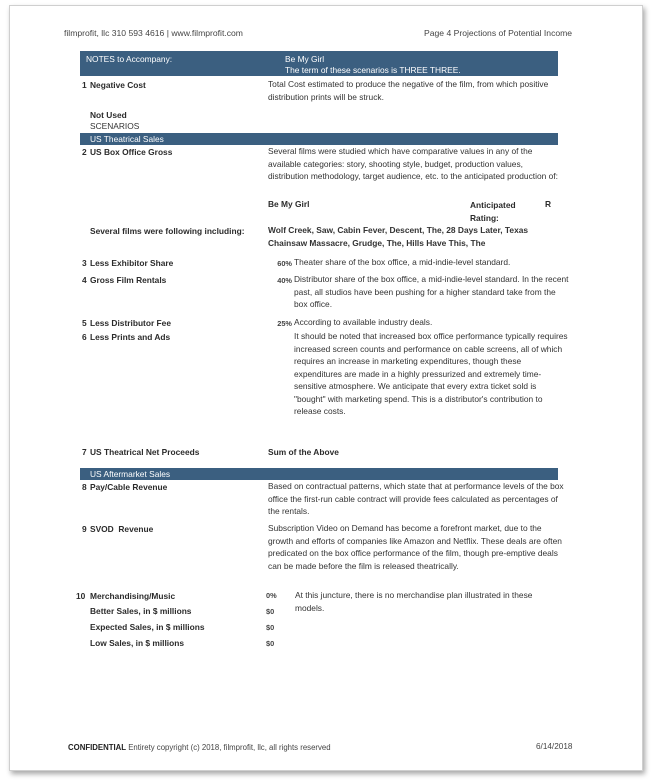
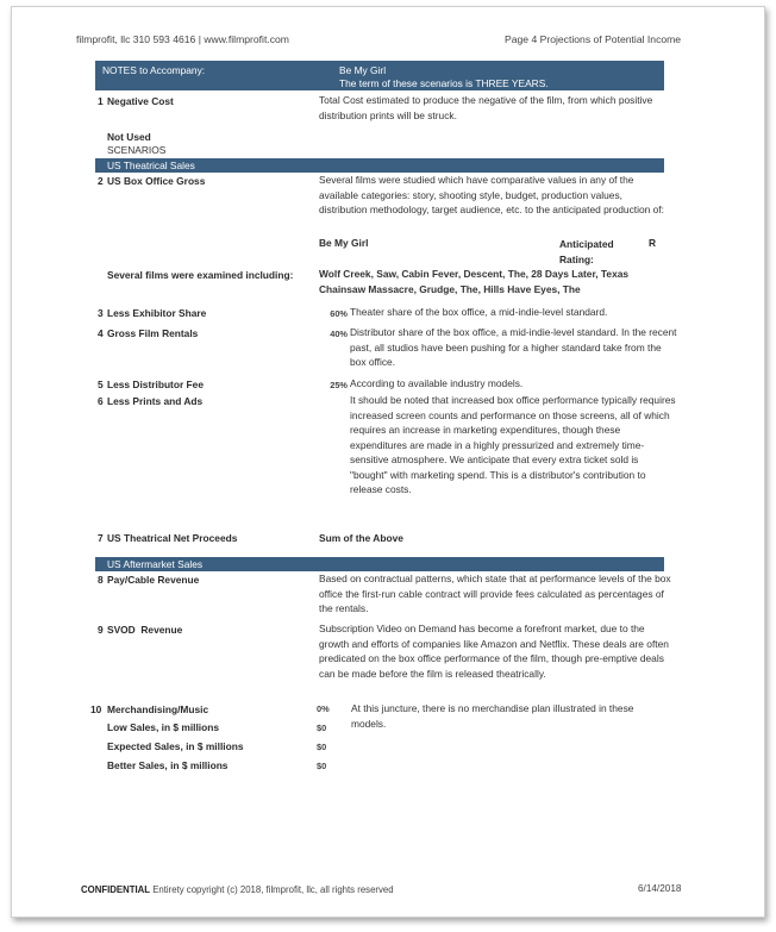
  filmprofit, llc 310 593 4616 | www.filmprofit.com
  Page 4 Projections of Potential Income
  NOTES to Accompany:
  Be My Girl
- The term of these scenarios is THREE THREE.
+ The term of these scenarios is THREE YEARS.
  1
  Negative Cost
  Total Cost estimated to produce the negative of the film, from which positive distribution prints will be struck.
  Not Used
  SCENARIOS
  US Theatrical Sales
  2
  US Box Office Gross
  Several films were studied which have comparative values in any of the available categories: story, shooting style, budget, production values, distribution methodology, target audience, etc. to the anticipated production of:
  Be My Girl
  Anticipated Rating:
  R
- Several films were following including:
+ Several films were examined including:
- Wolf Creek, Saw, Cabin Fever, Descent, The, 28 Days Later, Texas Chainsaw Massacre, Grudge, The, Hills Have This, The
+ Wolf Creek, Saw, Cabin Fever, Descent, The, 28 Days Later, Texas Chainsaw Massacre, Grudge, The, Hills Have Eyes, The
  3
  Less Exhibitor Share
  60%
  Theater share of the box office, a mid-indie-level standard.
  4
  Gross Film Rentals
  40%
  Distributor share of the box office, a mid-indie-level standard. In the recent past, all studios have been pushing for a higher standard take from the box office.
  5
  Less Distributor Fee
  25%
- According to available industry deals.
+ According to available industry models.
  6
  Less Prints and Ads
- It should be noted that increased box office performance typically requires increased screen counts and performance on cable screens, all of which requires an increase in marketing expenditures, though these expenditures are made in a highly pressurized and extremely time-sensitive atmosphere. We anticipate that every extra ticket sold is "bought" with marketing spend. This is a distributor's contribution to release costs.
+ It should be noted that increased box office performance typically requires increased screen counts and performance on those screens, all of which requires an increase in marketing expenditures, though these expenditures are made in a highly pressurized and extremely time-sensitive atmosphere. We anticipate that every extra ticket sold is "bought" with marketing spend. This is a distributor's contribution to release costs.
  7
  US Theatrical Net Proceeds
  Sum of the Above
  US Aftermarket Sales
  8
  Pay/Cable Revenue
  Based on contractual patterns, which state that at performance levels of the box office the first-run cable contract will provide fees calculated as percentages of the rentals.
  9
  SVOD Revenue
  Subscription Video on Demand has become a forefront market, due to the growth and efforts of companies like Amazon and Netflix. These deals are often predicated on the box office performance of the film, though pre-emptive deals can be made before the film is released theatrically.
  10
  Merchandising/Music
  0%
  At this juncture, there is no merchandise plan illustrated in these models.
- Better Sales, in $ millions
+ Low Sales, in $ millions
  $0
  Expected Sales, in $ millions
  $0
- Low Sales, in $ millions
+ Better Sales, in $ millions
  $0
  CONFIDENTIAL Entirety copyright (c) 2018, filmprofit, llc, all rights reserved
  6/14/2018
